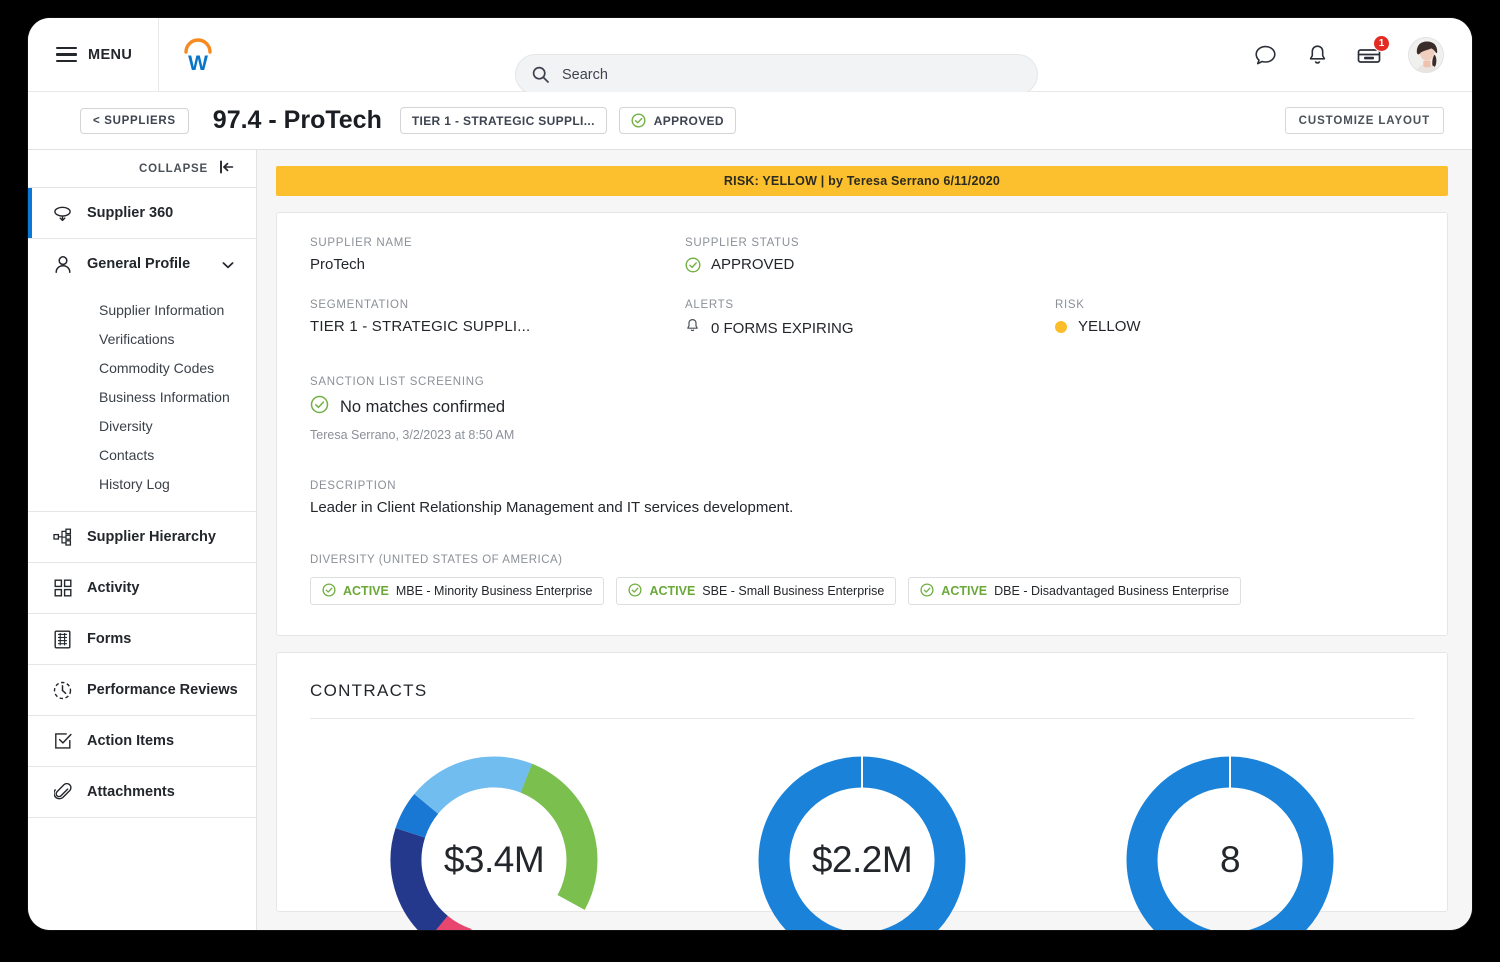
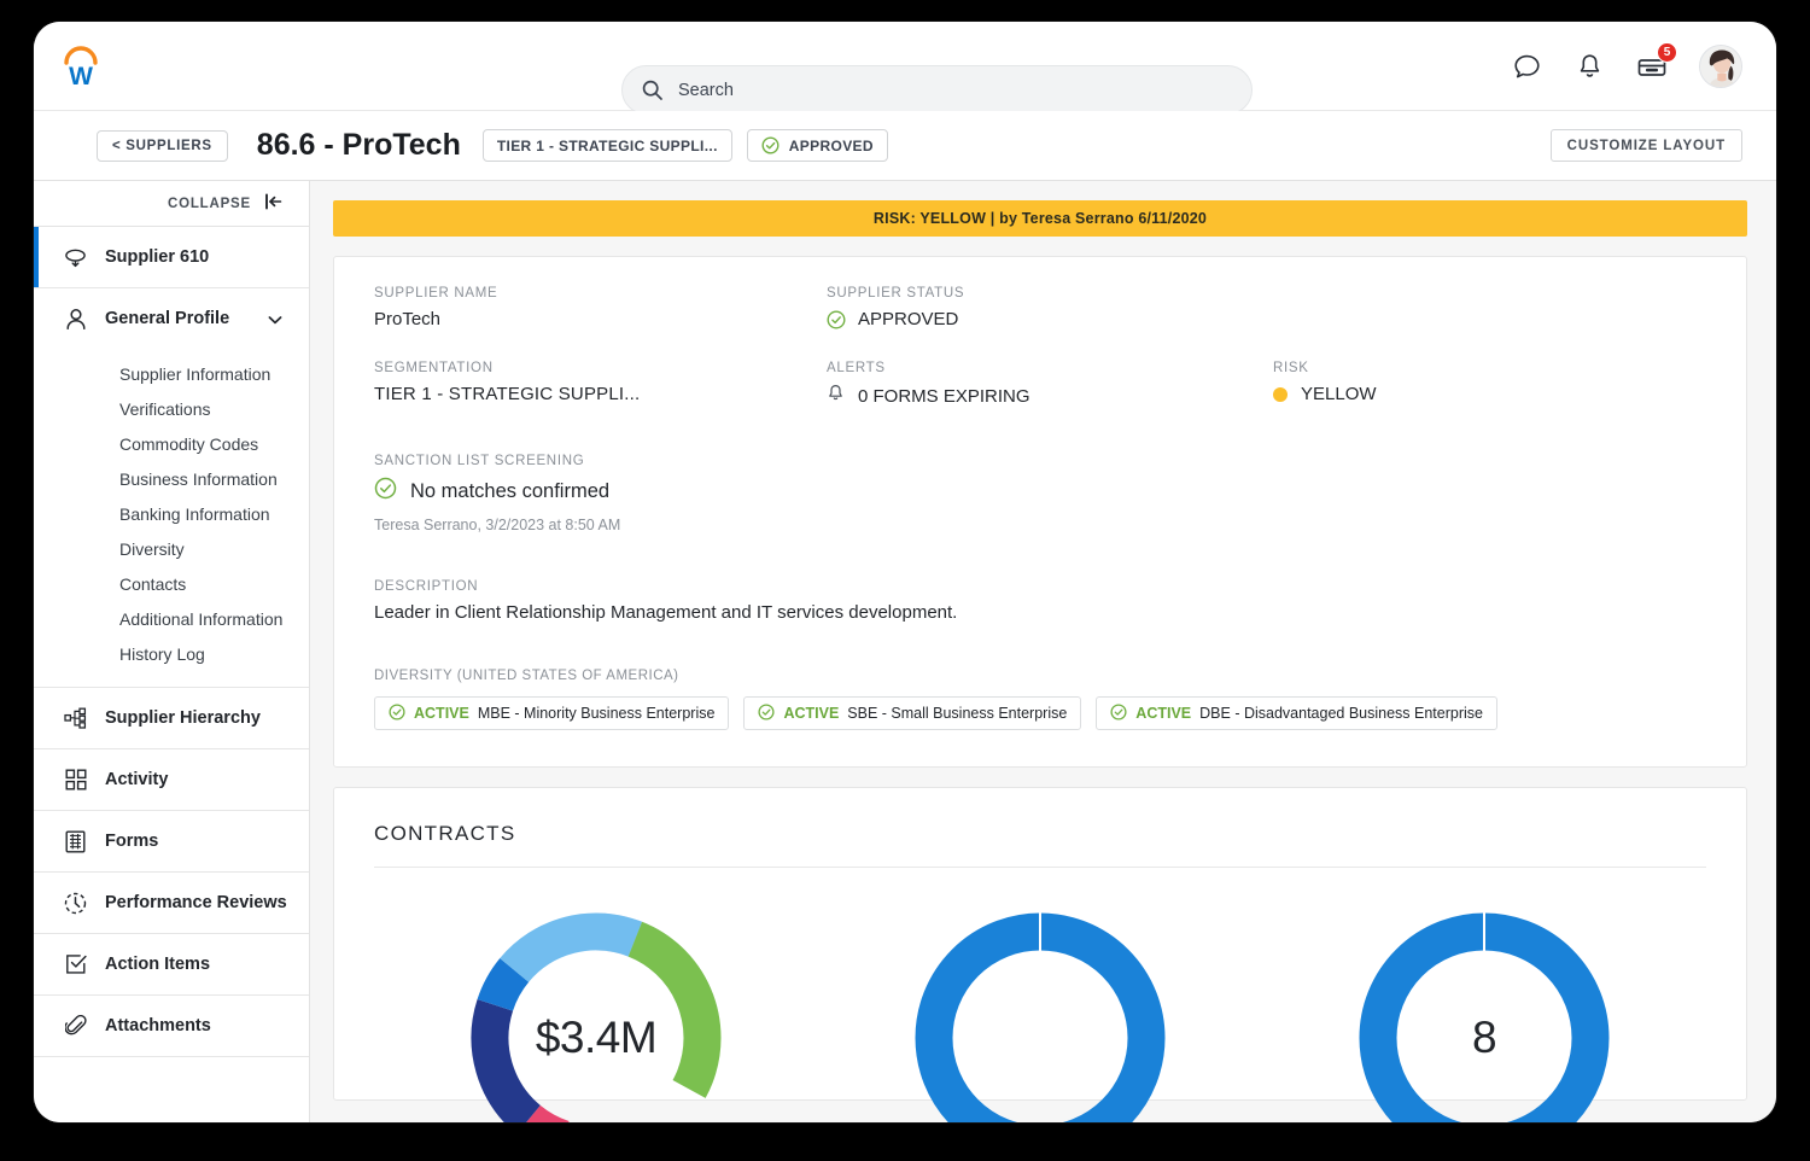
- MENU
  W
  Search
- 1
+ 5
  < SUPPLIERS
- 97.4 - ProTech
+ 86.6 - ProTech
  TIER 1 - STRATEGIC SUPPLI...
  APPROVED
  CUSTOMIZE LAYOUT
  COLLAPSE
- Supplier 360
+ Supplier 610
  General Profile
  Supplier Information
  Verifications
  Commodity Codes
  Business Information
+ Banking Information
  Diversity
  Contacts
+ Additional Information
  History Log
  Supplier Hierarchy
  Activity
  Forms
  Performance Reviews
  Action Items
  Attachments
  RISK: YELLOW | by Teresa Serrano 6/11/2020
  SUPPLIER NAME
  ProTech
  SUPPLIER STATUS
  APPROVED
  SEGMENTATION
  TIER 1 - STRATEGIC SUPPLI...
  ALERTS
  0 FORMS EXPIRING
  RISK
  YELLOW
  SANCTION LIST SCREENING
  No matches confirmed
  Teresa Serrano, 3/2/2023 at 8:50 AM
  DESCRIPTION
  Leader in Client Relationship Management and IT services development.
  DIVERSITY (UNITED STATES OF AMERICA)
  ACTIVE
  MBE - Minority Business Enterprise
  ACTIVE
  SBE - Small Business Enterprise
  ACTIVE
  DBE - Disadvantaged Business Enterprise
  CONTRACTS
  $3.4M
- $2.2M
  8
